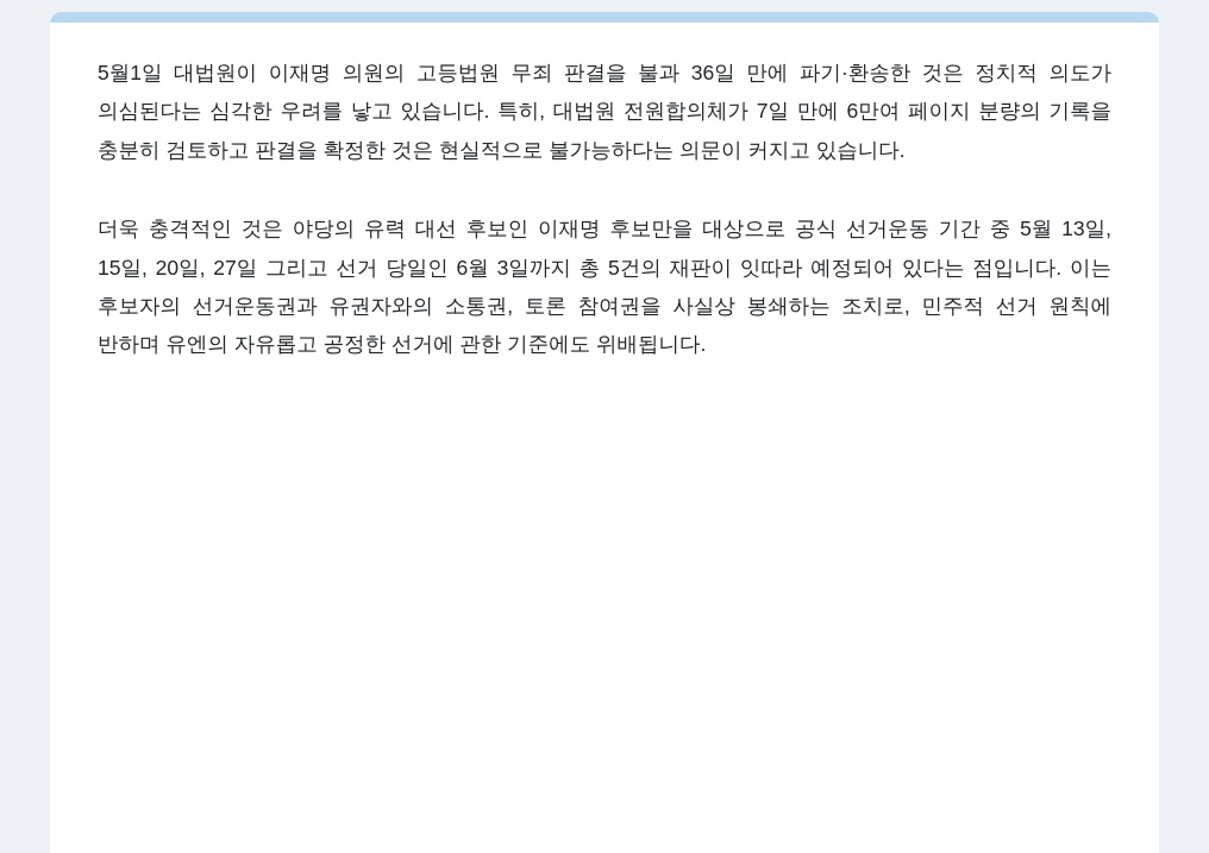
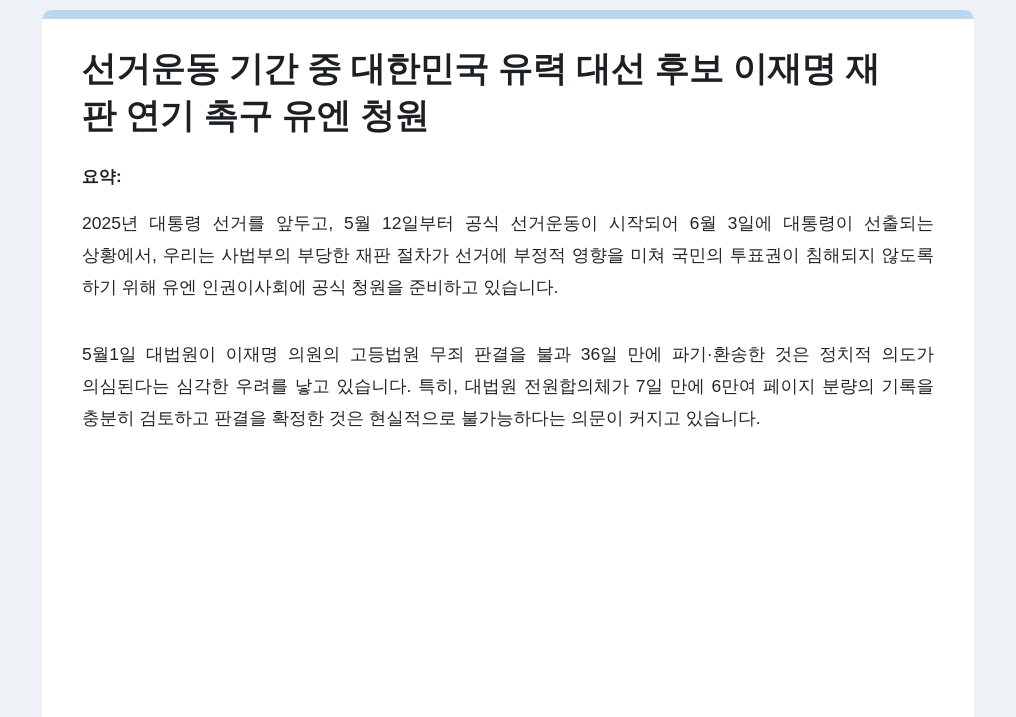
+ 선거운동 기간 중 대한민국 유력 대선 후보 이재명 재판 연기 촉구 유엔 청원
+ 요약:
+ 2025년 대통령 선거를 앞두고, 5월 12일부터 공식 선거운동이 시작되어 6월 3일에 대통령이 선출되는 상황에서, 우리는 사법부의 부당한 재판 절차가 선거에 부정적 영향을 미쳐 국민의 투표권이 침해되지 않도록 하기 위해 유엔 인권이사회에 공식 청원을 준비하고 있습니다.
  5월1일 대법원이 이재명 의원의 고등법원 무죄 판결을 불과 36일 만에 파기·환송한 것은 정치적 의도가 의심된다는 심각한 우려를 낳고 있습니다. 특히, 대법원 전원합의체가 7일 만에 6만여 페이지 분량의 기록을 충분히 검토하고 판결을 확정한 것은 현실적으로 불가능하다는 의문이 커지고 있습니다.
- 더욱 충격적인 것은 야당의 유력 대선 후보인 이재명 후보만을 대상으로 공식 선거운동 기간 중 5월 13일, 15일, 20일, 27일 그리고 선거 당일인 6월 3일까지 총 5건의 재판이 잇따라 예정되어 있다는 점입니다. 이는 후보자의 선거운동권과 유권자와의 소통권, 토론 참여권을 사실상 봉쇄하는 조치로, 민주적 선거 원칙에 반하며 유엔의 자유롭고 공정한 선거에 관한 기준에도 위배됩니다.
